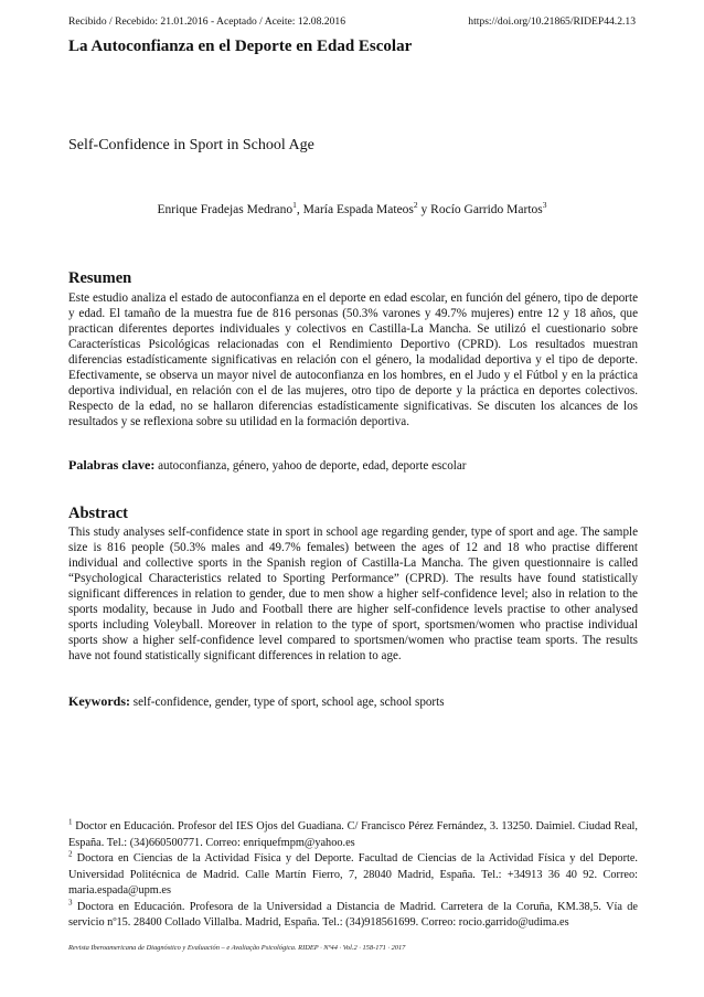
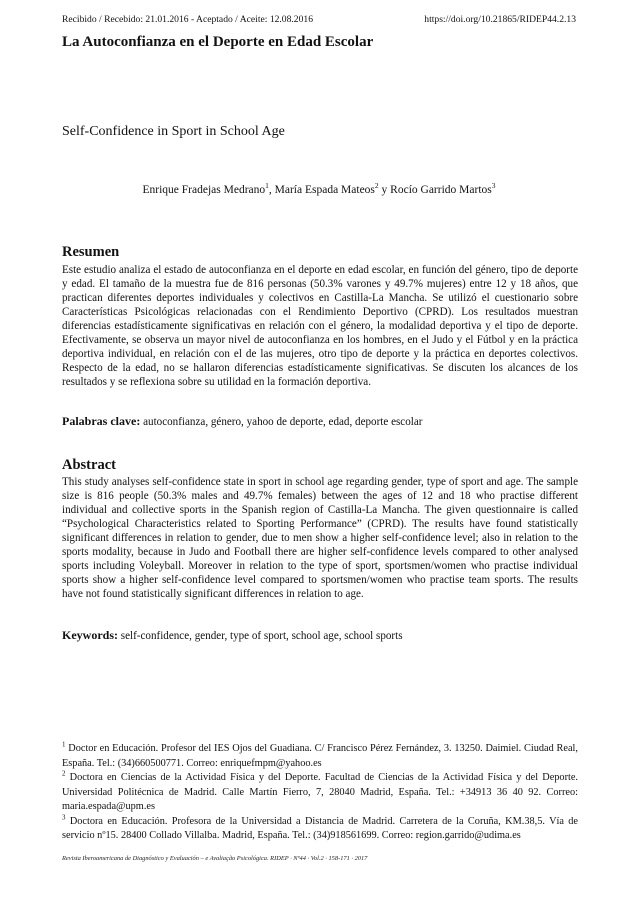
  Recibido / Recebido: 21.01.2016 - Aceptado / Aceite: 12.08.2016
  https://doi.org/10.21865/RIDEP44.2.13
  La Autoconfianza en el Deporte en Edad Escolar
  Self-Confidence in Sport in School Age
  Enrique Fradejas Medrano1, María Espada Mateos2 y Rocío Garrido Martos3
  Resumen
  Este estudio analiza el estado de autoconfianza en el deporte en edad escolar, en función del género, tipo de deporte y edad. El tamaño de la muestra fue de 816 personas (50.3% varones y 49.7% mujeres) entre 12 y 18 años, que practican diferentes deportes individuales y colectivos en Castilla-La Mancha. Se utilizó el cuestionario sobre Características Psicológicas relacionadas con el Rendimiento Deportivo (CPRD). Los resultados muestran diferencias estadísticamente significativas en relación con el género, la modalidad deportiva y el tipo de deporte. Efectivamente, se observa un mayor nivel de autoconfianza en los hombres, en el Judo y el Fútbol y en la práctica deportiva individual, en relación con el de las mujeres, otro tipo de deporte y la práctica en deportes colectivos. Respecto de la edad, no se hallaron diferencias estadísticamente significativas. Se discuten los alcances de los resultados y se reflexiona sobre su utilidad en la formación deportiva.
  Palabras clave: autoconfianza, género, yahoo de deporte, edad, deporte escolar
  Abstract
- This study analyses self-confidence state in sport in school age regarding gender, type of sport and age. The sample size is 816 people (50.3% males and 49.7% females) between the ages of 12 and 18 who practise different individual and collective sports in the Spanish region of Castilla-La Mancha. The given questionnaire is called “Psychological Characteristics related to Sporting Performance” (CPRD). The results have found statistically significant differences in relation to gender, due to men show a higher self-confidence level; also in relation to the sports modality, because in Judo and Football there are higher self-confidence levels practise to other analysed sports including Voleyball. Moreover in relation to the type of sport, sportsmen/women who practise individual sports show a higher self-confidence level compared to sportsmen/women who practise team sports. The results have not found statistically significant differences in relation to age.
+ This study analyses self-confidence state in sport in school age regarding gender, type of sport and age. The sample size is 816 people (50.3% males and 49.7% females) between the ages of 12 and 18 who practise different individual and collective sports in the Spanish region of Castilla-La Mancha. The given questionnaire is called “Psychological Characteristics related to Sporting Performance” (CPRD). The results have found statistically significant differences in relation to gender, due to men show a higher self-confidence level; also in relation to the sports modality, because in Judo and Football there are higher self-confidence levels compared to other analysed sports including Voleyball. Moreover in relation to the type of sport, sportsmen/women who practise individual sports show a higher self-confidence level compared to sportsmen/women who practise team sports. The results have not found statistically significant differences in relation to age.
  Keywords: self-confidence, gender, type of sport, school age, school sports
  1 Doctor en Educación. Profesor del IES Ojos del Guadiana. C/ Francisco Pérez Fernández, 3. 13250. Daimiel. Ciudad Real, España. Tel.: (34)660500771. Correo: enriquefmpm@yahoo.es
  2 Doctora en Ciencias de la Actividad Física y del Deporte. Facultad de Ciencias de la Actividad Física y del Deporte. Universidad Politécnica de Madrid. Calle Martín Fierro, 7, 28040 Madrid, España. Tel.: +34913 36 40 92. Correo: maria.espada@upm.es
- 3 Doctora en Educación. Profesora de la Universidad a Distancia de Madrid. Carretera de la Coruña, KM.38,5. Vía de servicio nº15. 28400 Collado Villalba. Madrid, España. Tel.: (34)918561699. Correo: rocio.garrido@udima.es
+ 3 Doctora en Educación. Profesora de la Universidad a Distancia de Madrid. Carretera de la Coruña, KM.38,5. Vía de servicio nº15. 28400 Collado Villalba. Madrid, España. Tel.: (34)918561699. Correo: region.garrido@udima.es
